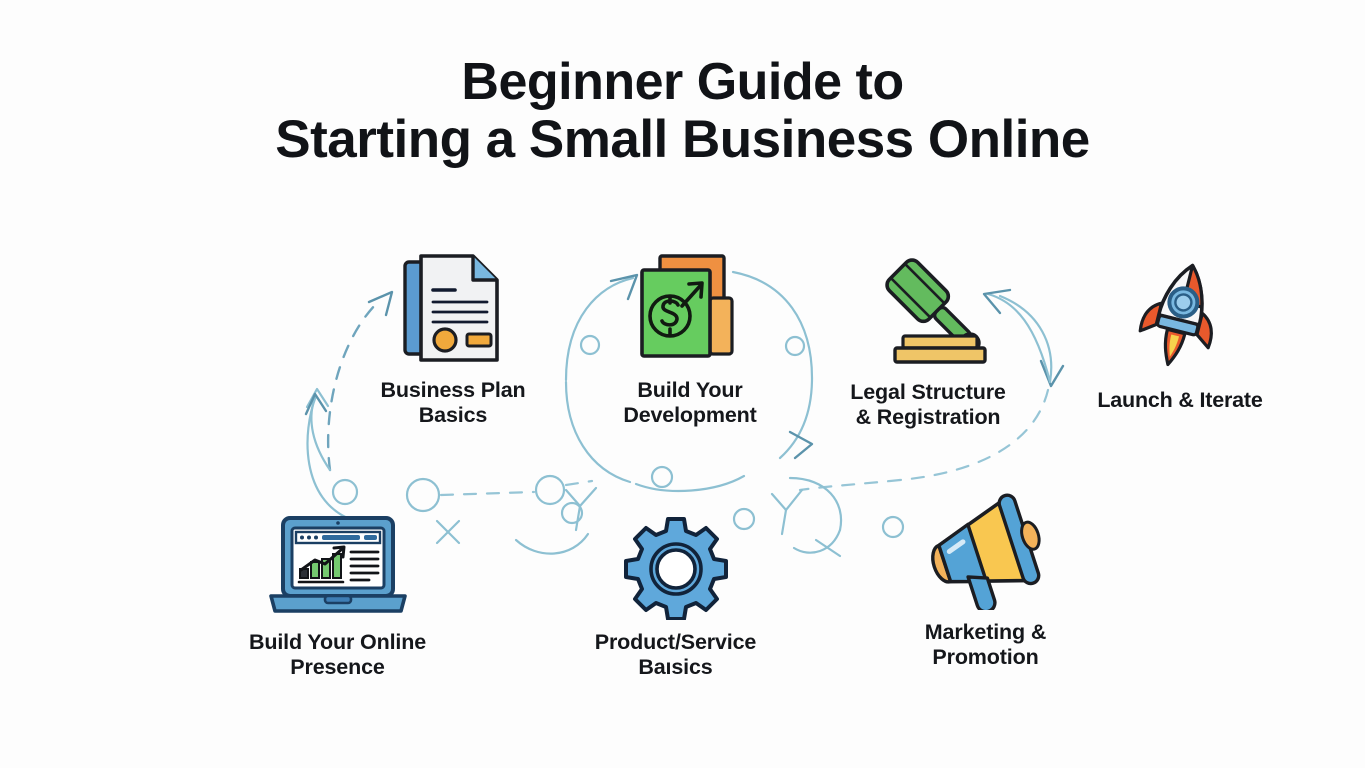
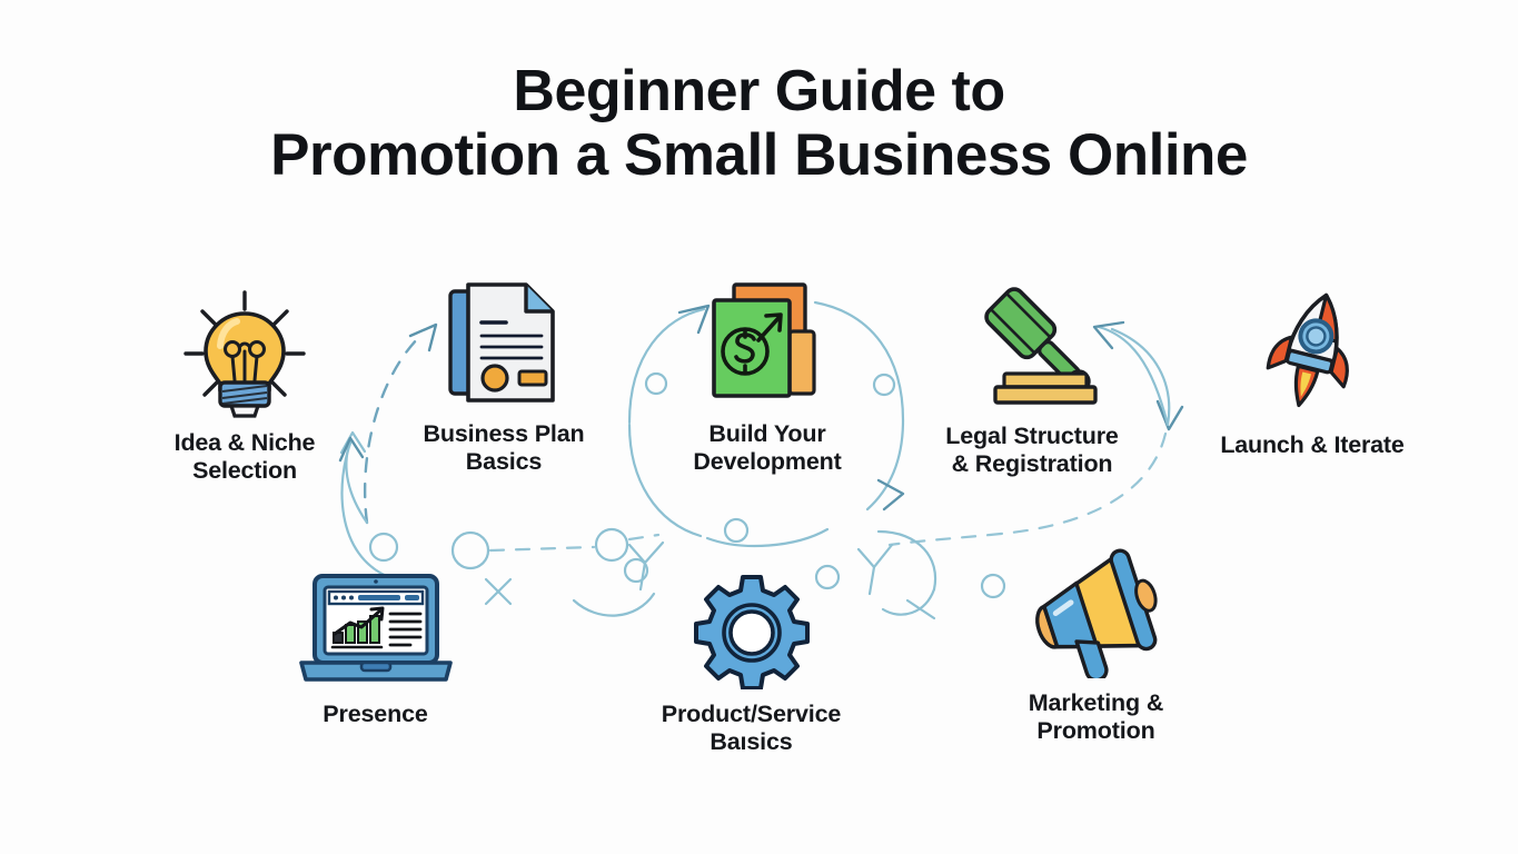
  Beginner Guide to
- Starting a Small Business Online
+ Promotion a Small Business Online
+ Idea & Niche
+ Selection
  Business Plan
  Basics
  Build Your
  Development
  Legal Structure
  & Registration
  Launch & Iterate
- Build Your Online
  Presence
  Product/Service
  Baısics
  Marketing &
  Promotion
